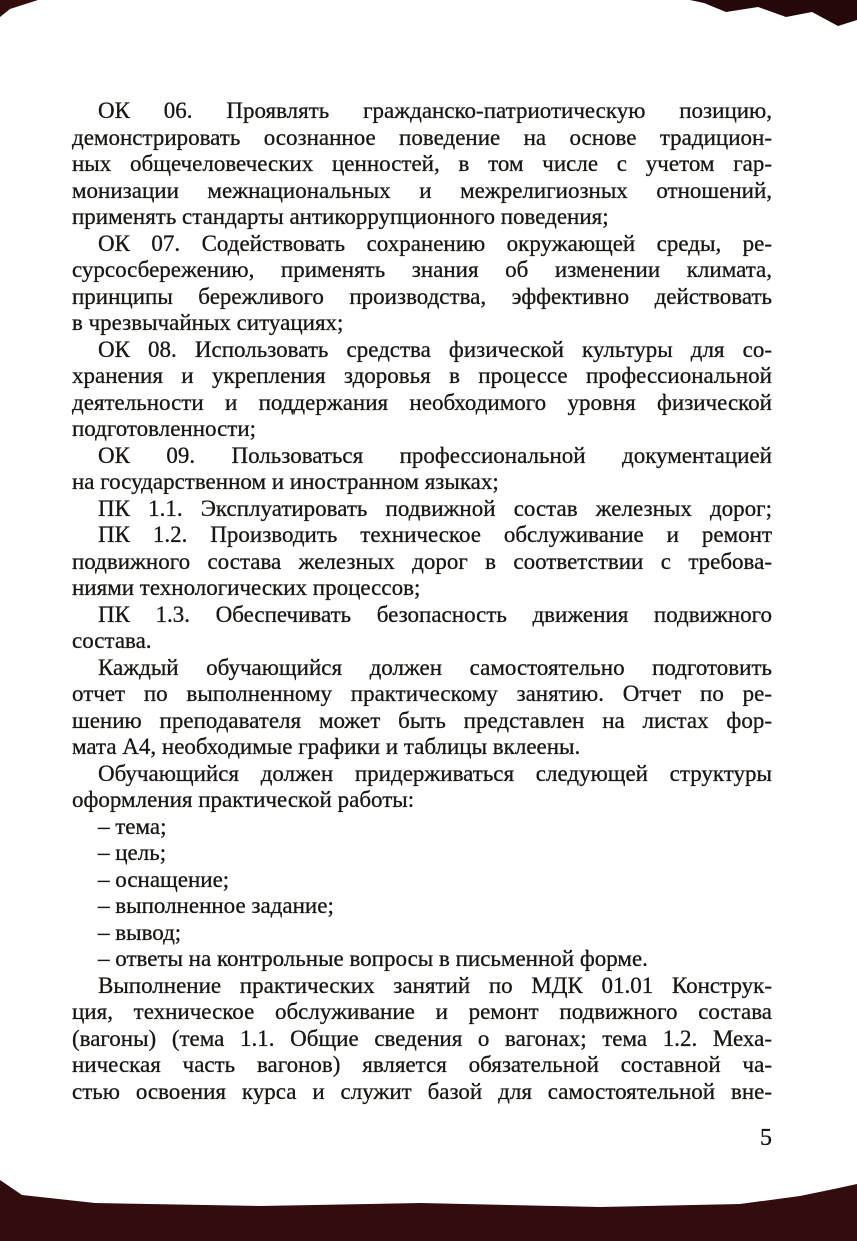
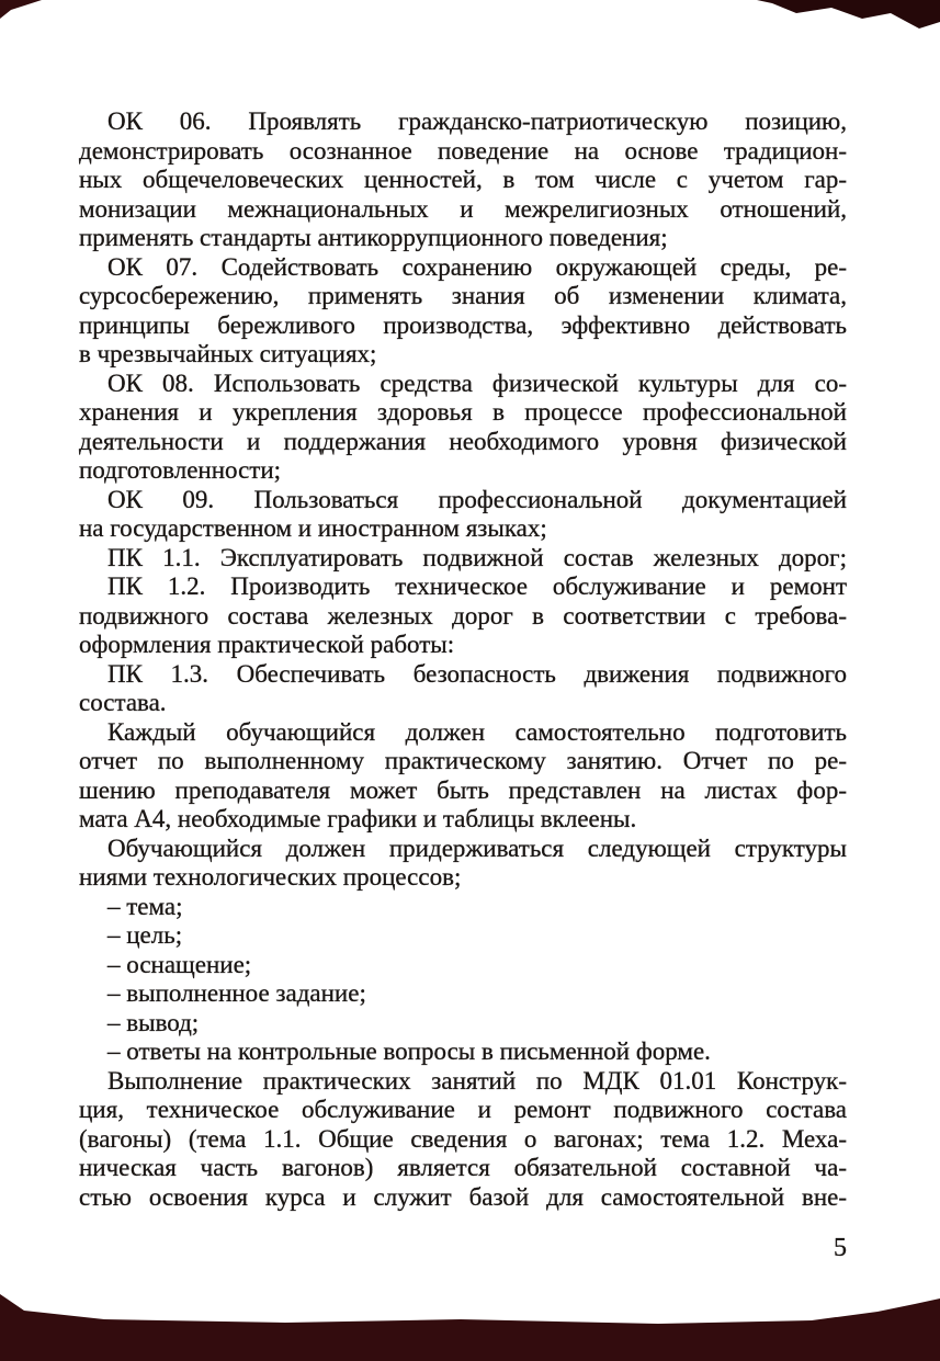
  ОК 06. Проявлять гражданско-патриотическую позицию,
  демонстрировать осознанное поведение на основе традицион-
  ных общечеловеческих ценностей, в том числе с учетом гар-
  монизации межнациональных и межрелигиозных отношений,
  применять стандарты антикоррупционного поведения;
  ОК 07. Содействовать сохранению окружающей среды, ре-
  сурсосбережению, применять знания об изменении климата,
  принципы бережливого производства, эффективно действовать
  в чрезвычайных ситуациях;
  ОК 08. Использовать средства физической культуры для со-
  хранения и укрепления здоровья в процессе профессиональной
  деятельности и поддержания необходимого уровня физической
  подготовленности;
  ОК 09. Пользоваться профессиональной документацией
  на государственном и иностранном языках;
  ПК 1.1. Эксплуатировать подвижной состав железных дорог;
  ПК 1.2. Производить техническое обслуживание и ремонт
  подвижного состава железных дорог в соответствии с требова-
- ниями технологических процессов;
+ оформления практической работы:
  ПК 1.3. Обеспечивать безопасность движения подвижного
  состава.
  Каждый обучающийся должен самостоятельно подготовить
  отчет по выполненному практическому занятию. Отчет по ре-
  шению преподавателя может быть представлен на листах фор-
  мата А4, необходимые графики и таблицы вклеены.
  Обучающийся должен придерживаться следующей структуры
- оформления практической работы:
+ ниями технологических процессов;
  – тема;
  – цель;
  – оснащение;
  – выполненное задание;
  – вывод;
  – ответы на контрольные вопросы в письменной форме.
  Выполнение практических занятий по МДК 01.01 Конструк-
  ция, техническое обслуживание и ремонт подвижного состава
  (вагоны) (тема 1.1. Общие сведения о вагонах; тема 1.2. Меха-
  ническая часть вагонов) является обязательной составной ча-
  стью освоения курса и служит базой для самостоятельной вне-
  5
